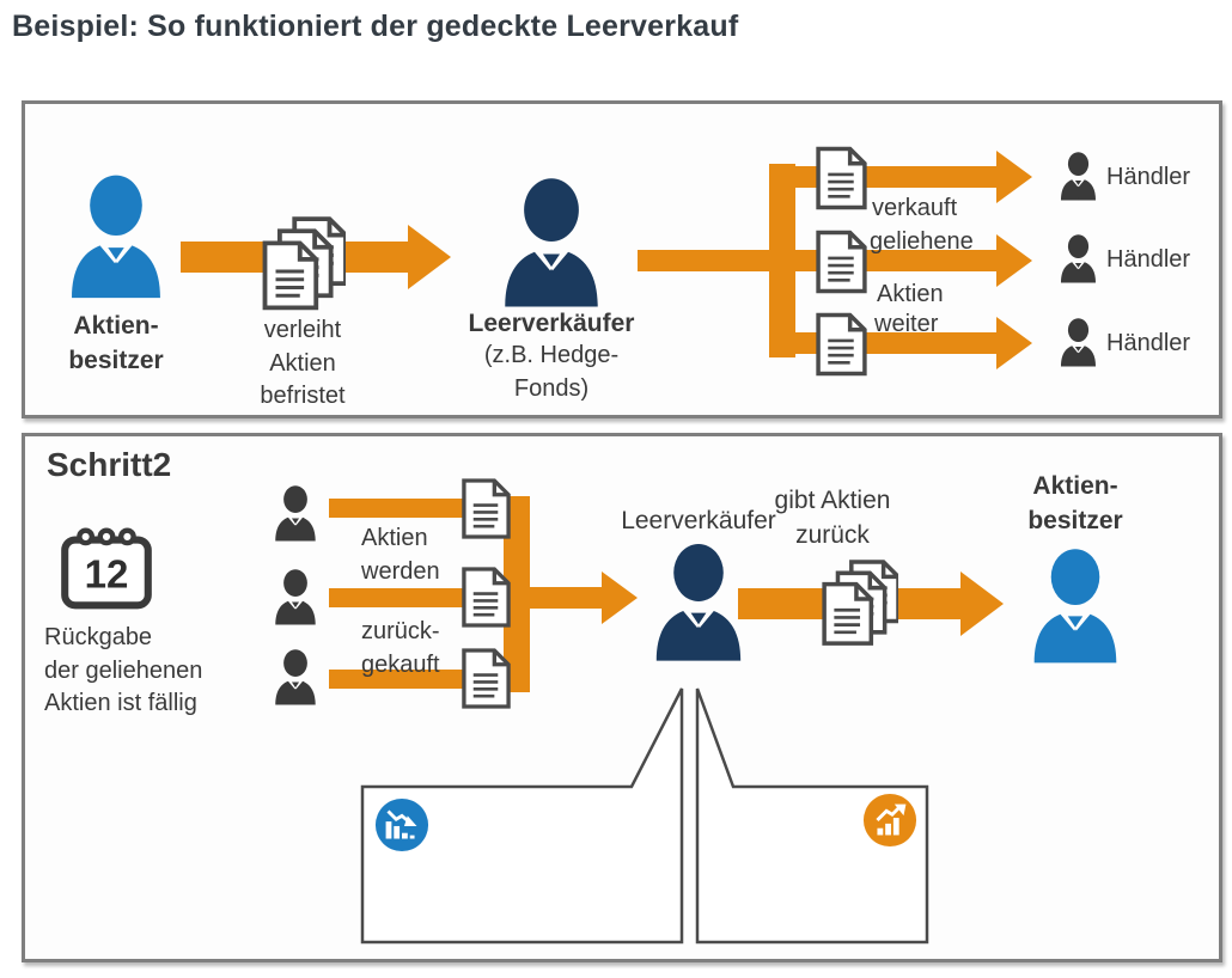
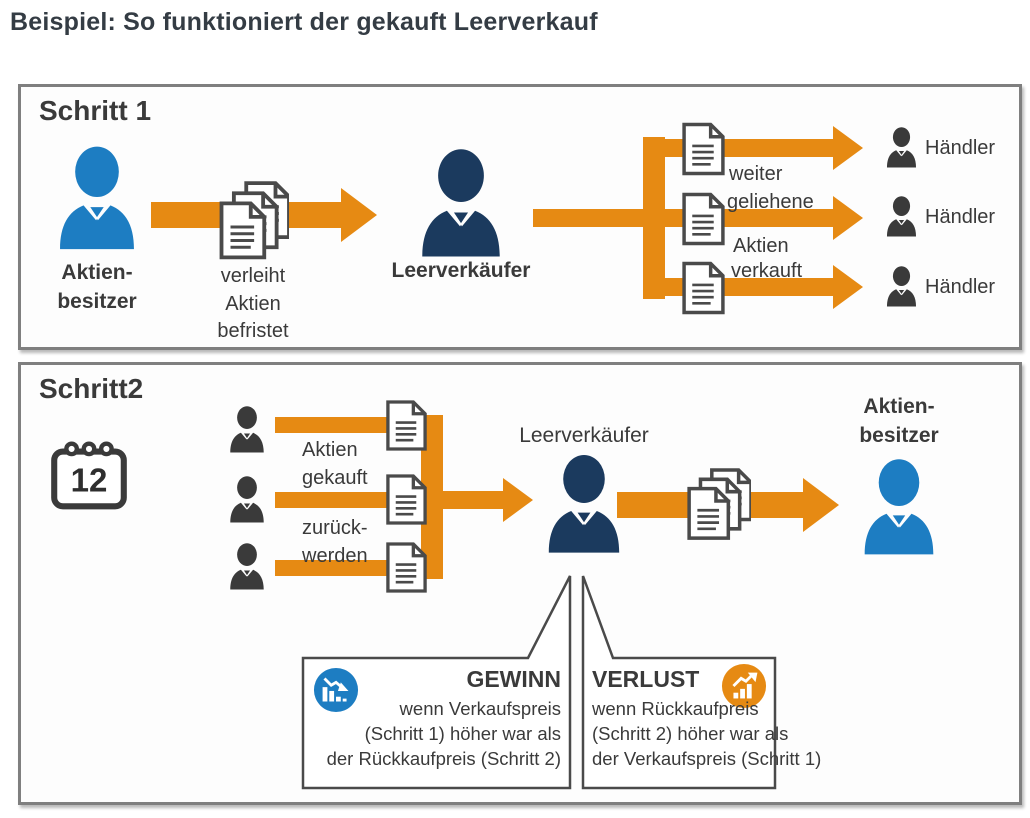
- Beispiel: So funktioniert der gedeckte Leerverkauf
+ Beispiel: So funktioniert der gekauft Leerverkauf
+ Schritt 1
  Aktien-
  besitzer
  verleiht
  Aktien
  befristet
  Leerverkäufer
- (z.B. Hedge-
- Fonds)
- verkauft
+ weiter
  geliehene
  Aktien
- weiter
+ verkauft
  Händler
  Händler
  Händler
  Schritt2
- Rückgabe
- der geliehenen
- Aktien ist fällig
  Aktien
- werden
+ gekauft
  zurück-
- gekauft
+ werden
  Leerverkäufer
- gibt Aktien
- zurück
  Aktien-
  besitzer
+ GEWINN
+ wenn Verkaufspreis
+ (Schritt 1) höher war als
+ der Rückkaufpreis (Schritt 2)
+ VERLUST
+ wenn Rückkaufpreis
+ (Schritt 2) höher war als
+ der Verkaufspreis (Schritt 1)
